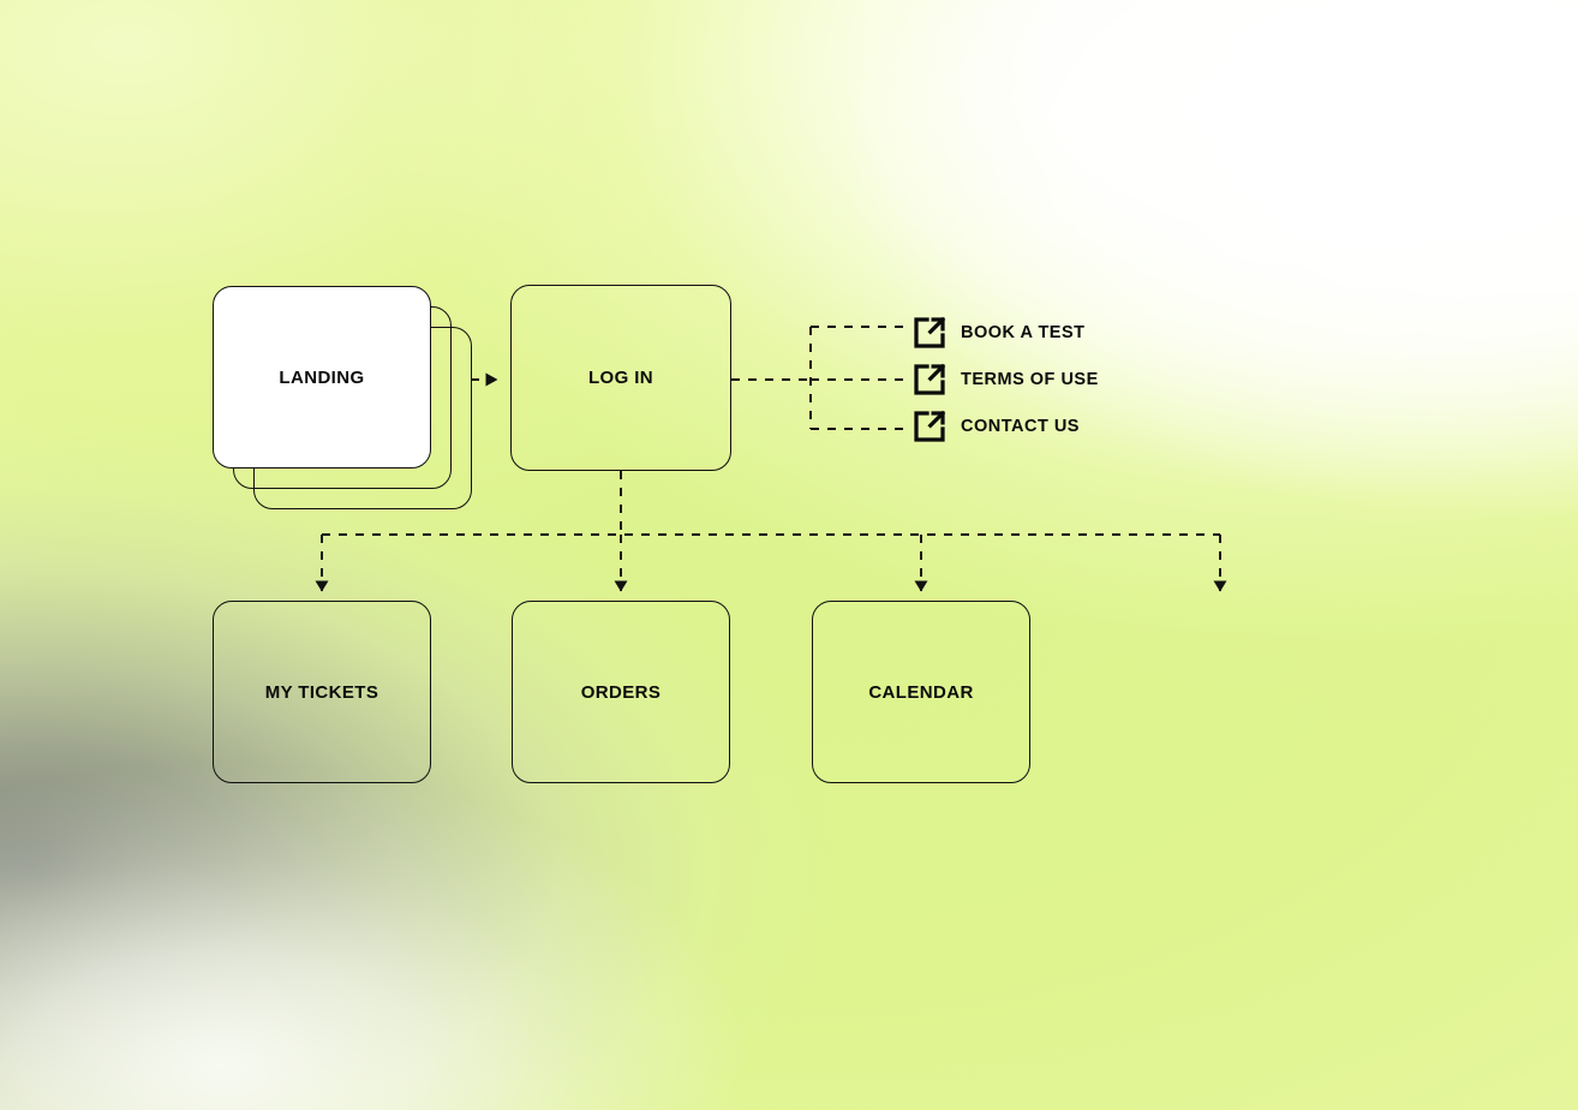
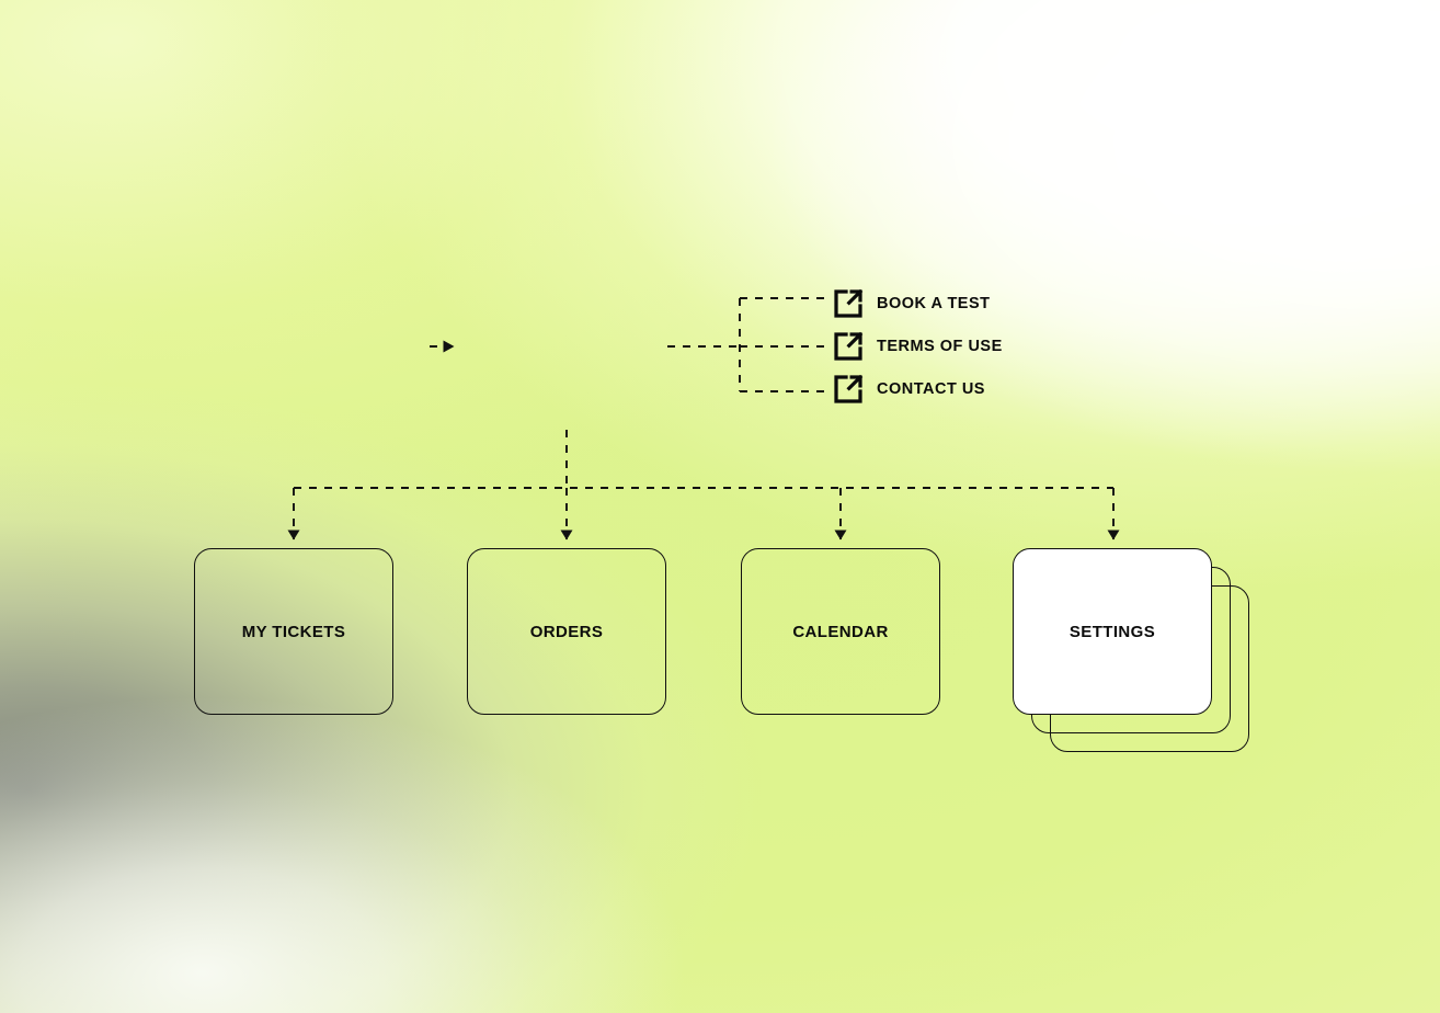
- LANDING
- LOG IN
  BOOK A TEST
  TERMS OF USE
  CONTACT US
  MY TICKETS
  ORDERS
  CALENDAR
+ SETTINGS
